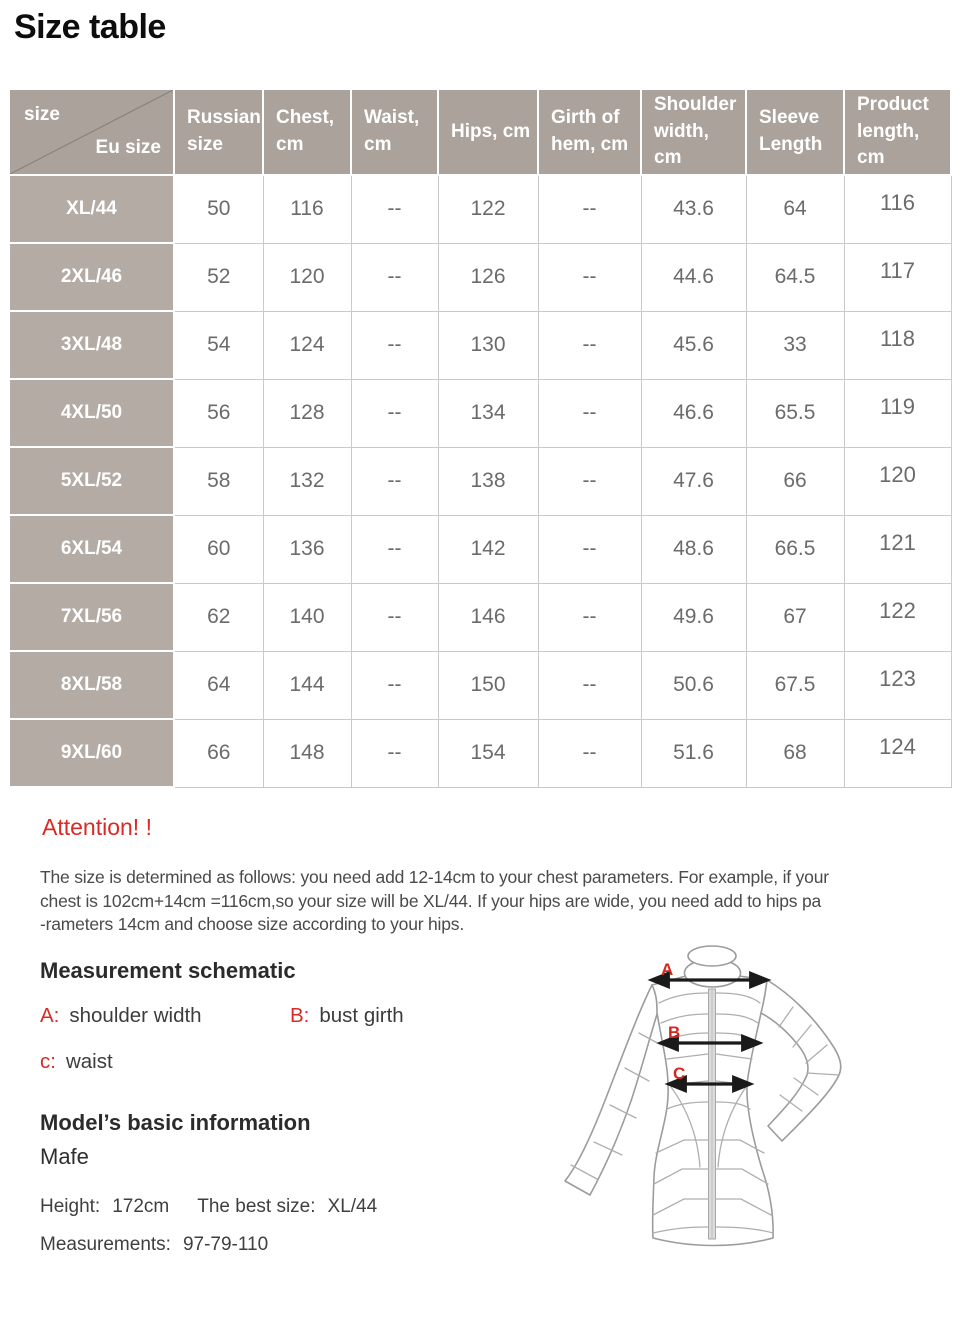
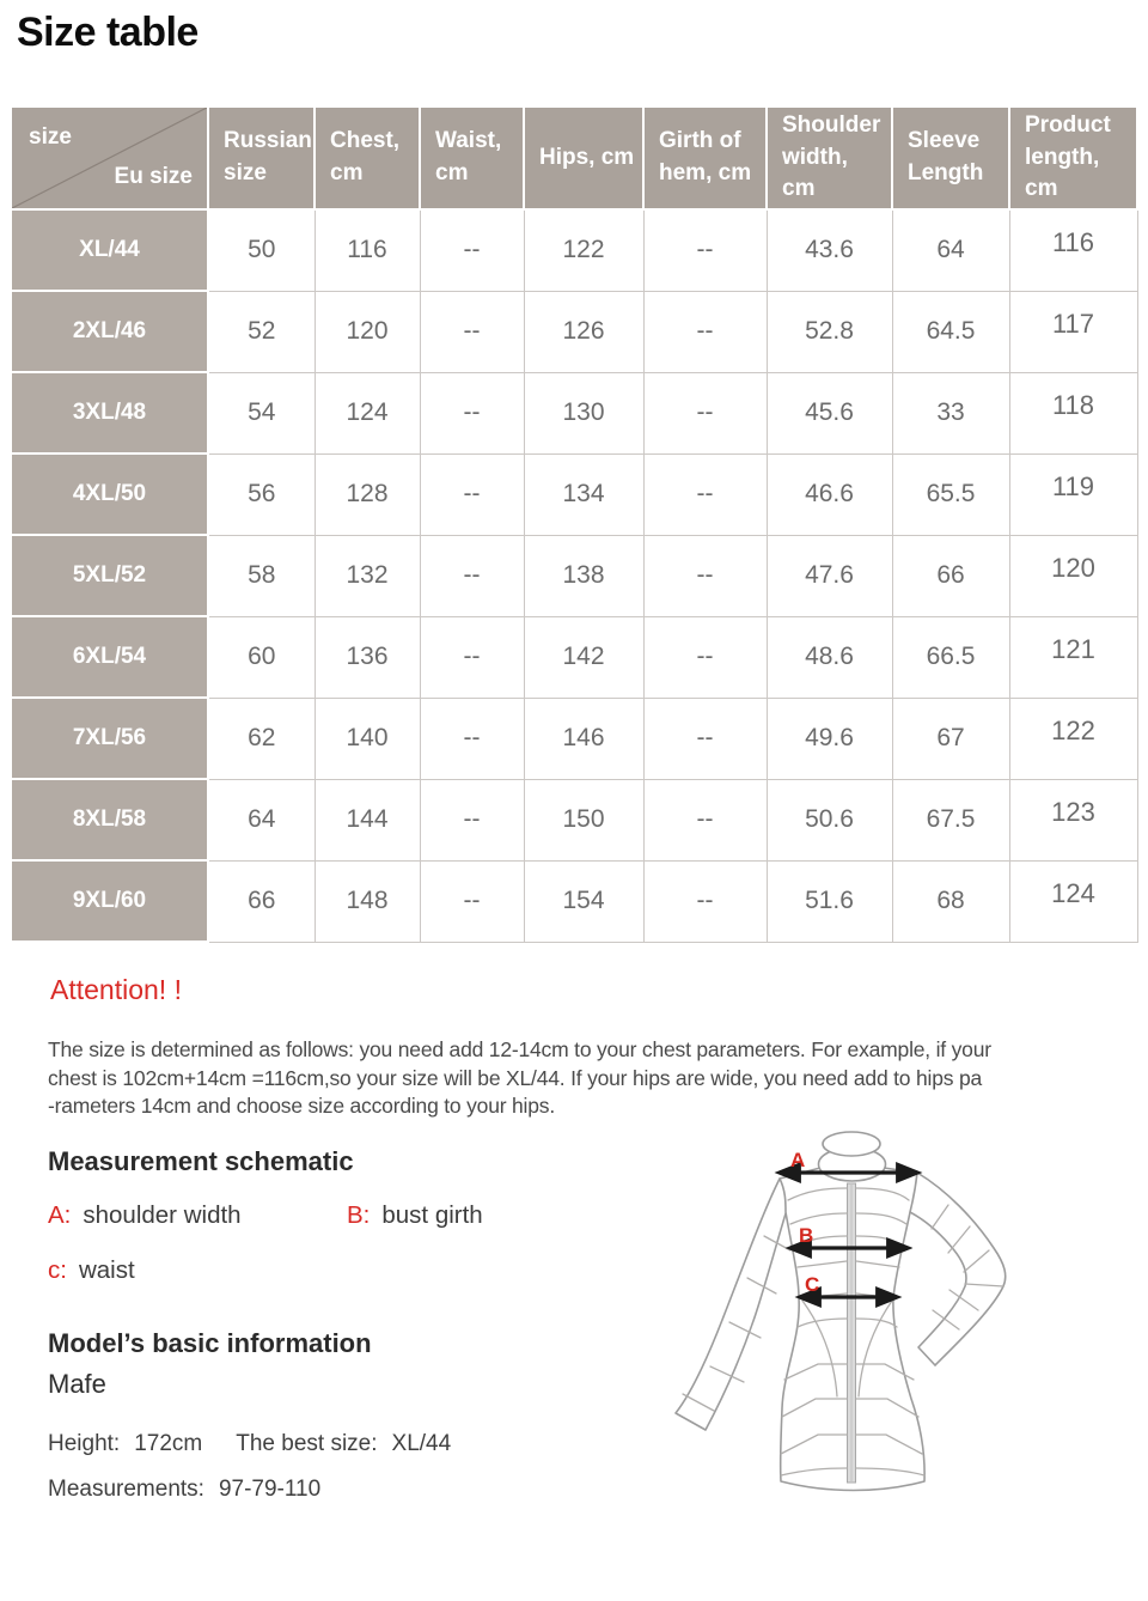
  Size table
  size Eu size	Russian size	Chest, cm	Waist, cm	Hips, cm	Girth of hem, cm	Shoulder width, cm	Sleeve Length	Product length, cm
  XL/44	50	116	--	122	--	43.6	64	116
- 2XL/46	52	120	--	126	--	44.6	64.5	117
+ 2XL/46	52	120	--	126	--	52.8	64.5	117
  3XL/48	54	124	--	130	--	45.6	33	118
  4XL/50	56	128	--	134	--	46.6	65.5	119
  5XL/52	58	132	--	138	--	47.6	66	120
  6XL/54	60	136	--	142	--	48.6	66.5	121
  7XL/56	62	140	--	146	--	49.6	67	122
  8XL/58	64	144	--	150	--	50.6	67.5	123
  9XL/60	66	148	--	154	--	51.6	68	124
  Attention! !
  The size is determined as follows: you need add 12-14cm to your chest parameters. For example, if your
  chest is 102cm+14cm =116cm,so your size will be XL/44. If your hips are wide, you need add to hips pa
  -rameters 14cm and choose size according to your hips.
  Measurement schematic
  A: shoulder width
  B: bust girth
  c: waist
  Model’s basic information
  Mafe
  Height: 172cm The best size: XL/44
  Measurements: 97-79-110
  A
  B
  C
